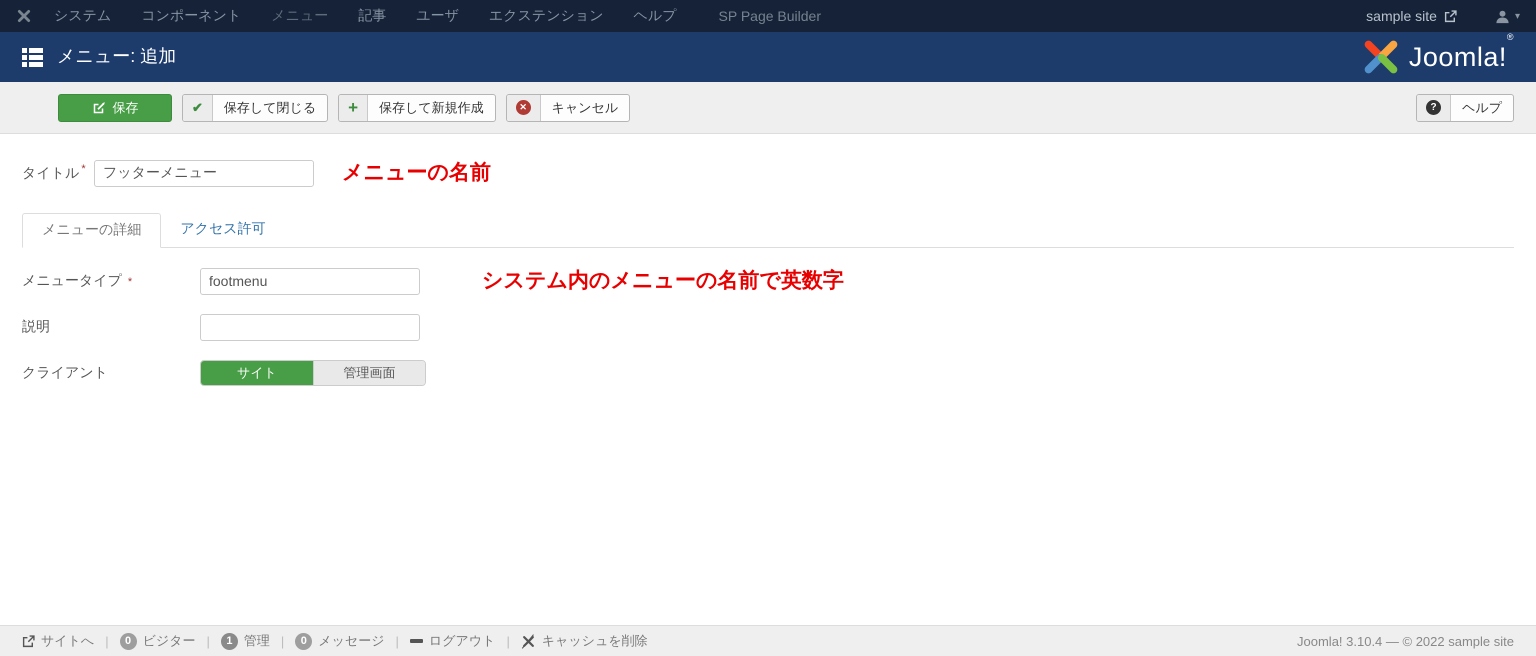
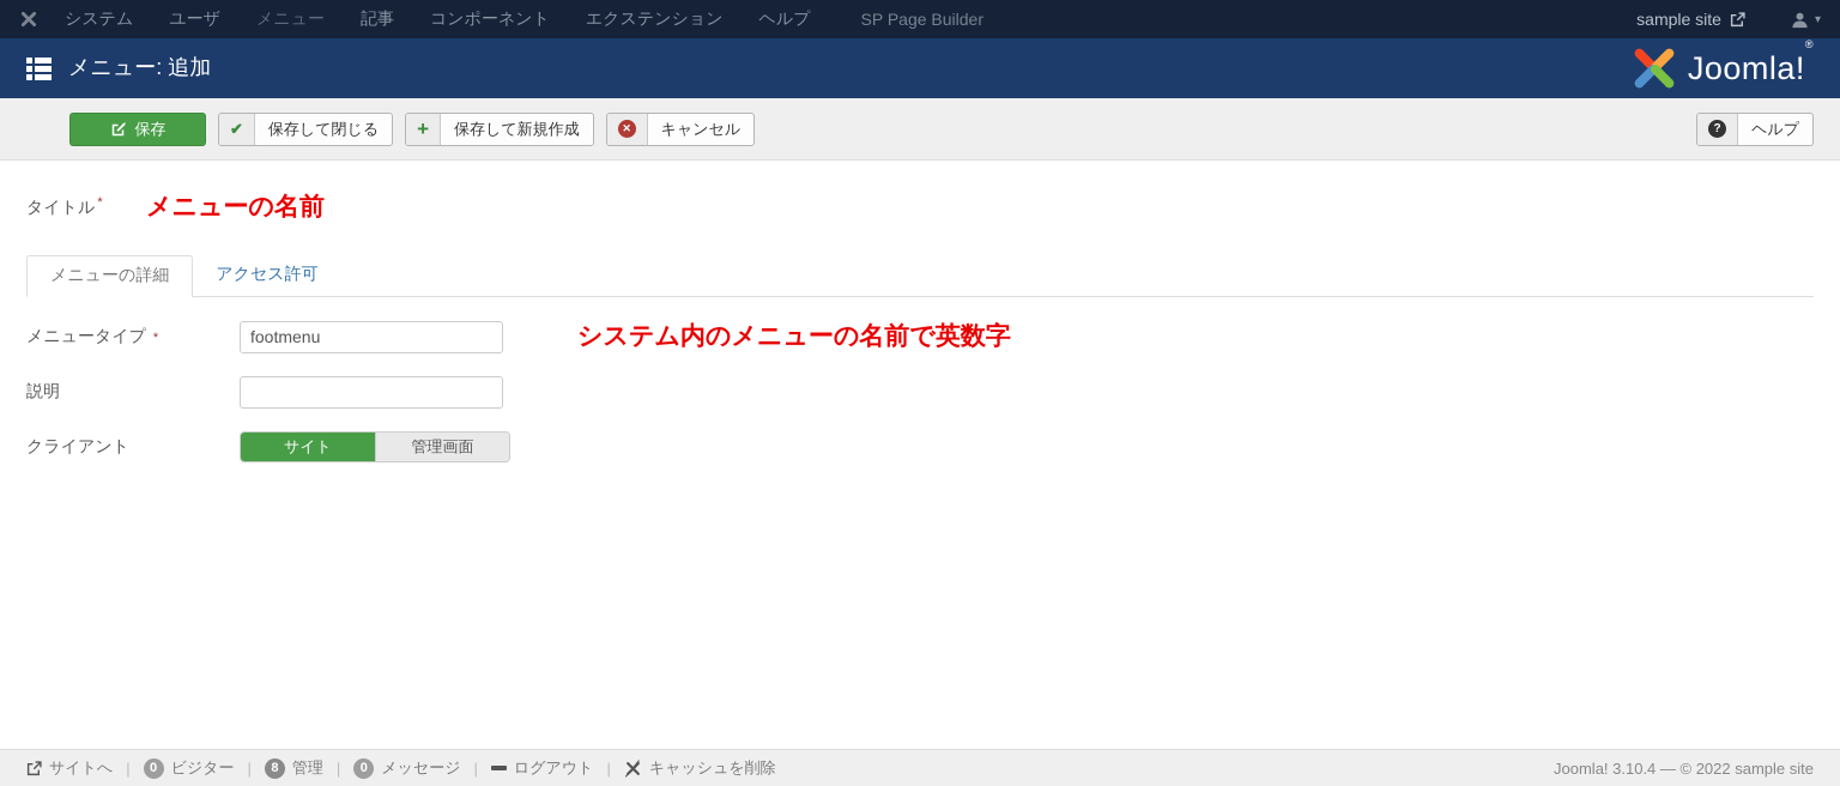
  システム
- コンポーネント
+ ユーザ
  メニュー
  記事
- ユーザ
+ コンポーネント
  エクステンション
  ヘルプ
  SP Page Builder
  sample site
  ▾
  メニュー: 追加
  Joomla!®
  保存
  ✔
  保存して閉じる
  +
  保存して新規作成
  ✕
  キャンセル
  ?
  ヘルプ
  タイトル *
- フッターメニュー
  メニューの名前
  メニューの詳細
  アクセス許可
  メニュータイプ *
  footmenu
  システム内のメニューの名前で英数字
  説明
  クライアント
  サイト
  管理画面
  サイトへ
  |
  0
  ビジター
  |
- 1
+ 8
  管理
  |
  0
  メッセージ
  |
  ログアウト
  |
  キャッシュを削除
  Joomla! 3.10.4 — © 2022 sample site
